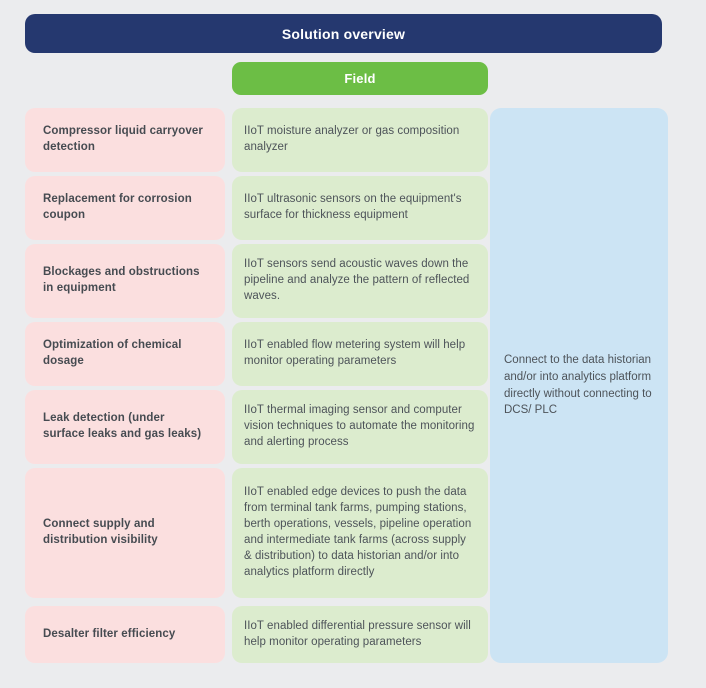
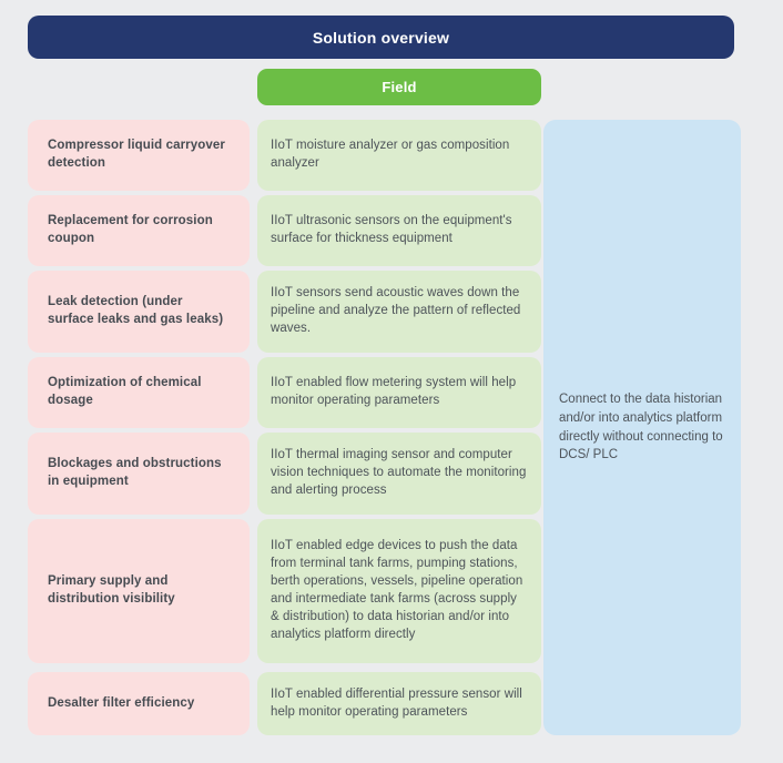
  Solution overview
  Field
  Compressor liquid carryover detection
  IIoT moisture analyzer or gas composition analyzer
  Replacement for corrosion coupon
  IIoT ultrasonic sensors on the equipment's surface for thickness equipment
- Blockages and obstructions in equipment
+ Leak detection (under surface leaks and gas leaks)
  IIoT sensors send acoustic waves down the pipeline and analyze the pattern of reflected waves.
  Optimization of chemical dosage
  IIoT enabled flow metering system will help monitor operating parameters
- Leak detection (under surface leaks and gas leaks)
+ Blockages and obstructions in equipment
  IIoT thermal imaging sensor and computer vision techniques to automate the monitoring and alerting process
- Connect supply and distribution visibility
+ Primary supply and distribution visibility
  IIoT enabled edge devices to push the data from terminal tank farms, pumping stations, berth operations, vessels, pipeline operation and intermediate tank farms (across supply & distribution) to data historian and/or into analytics platform directly
  Desalter filter efficiency
  IIoT enabled differential pressure sensor will help monitor operating parameters
  Connect to the data historian and/or into analytics platform directly without connecting to DCS/ PLC
